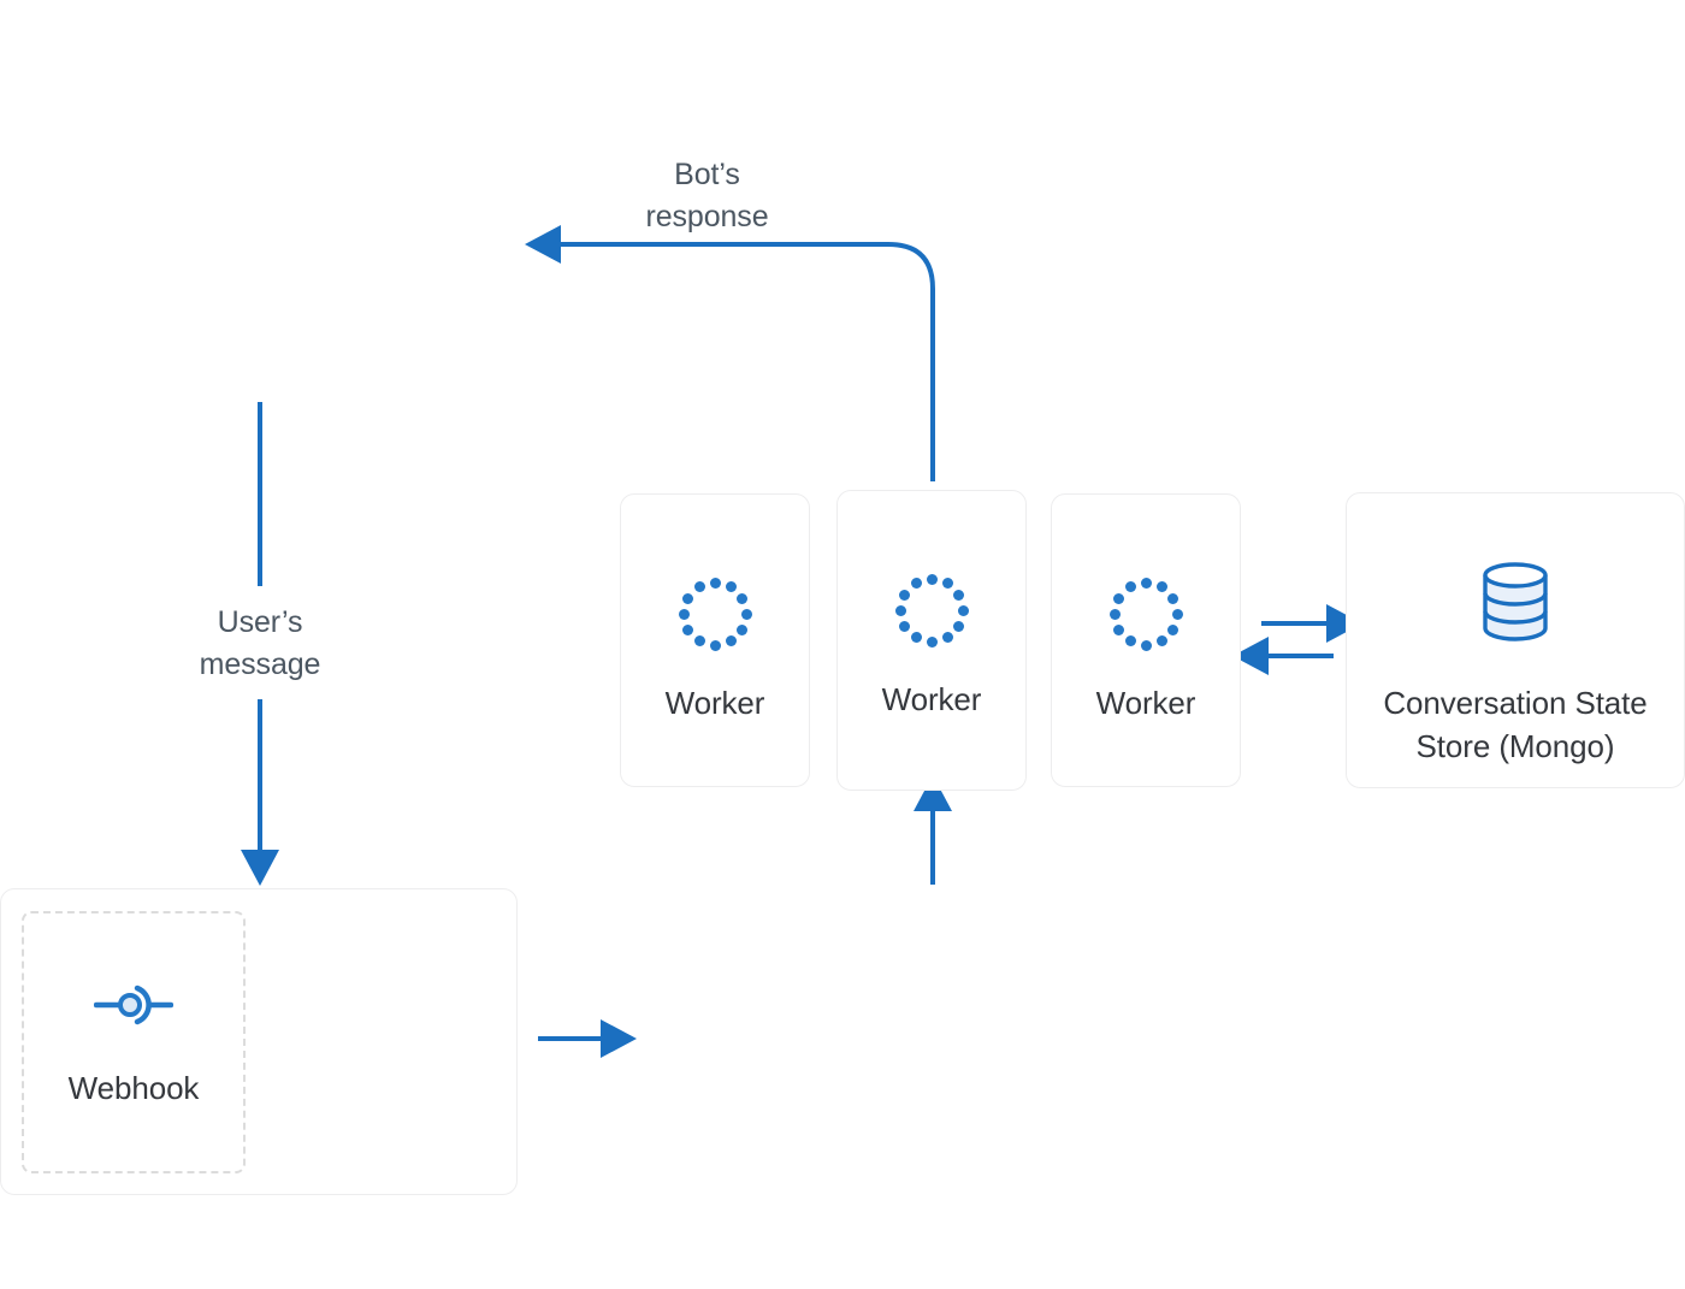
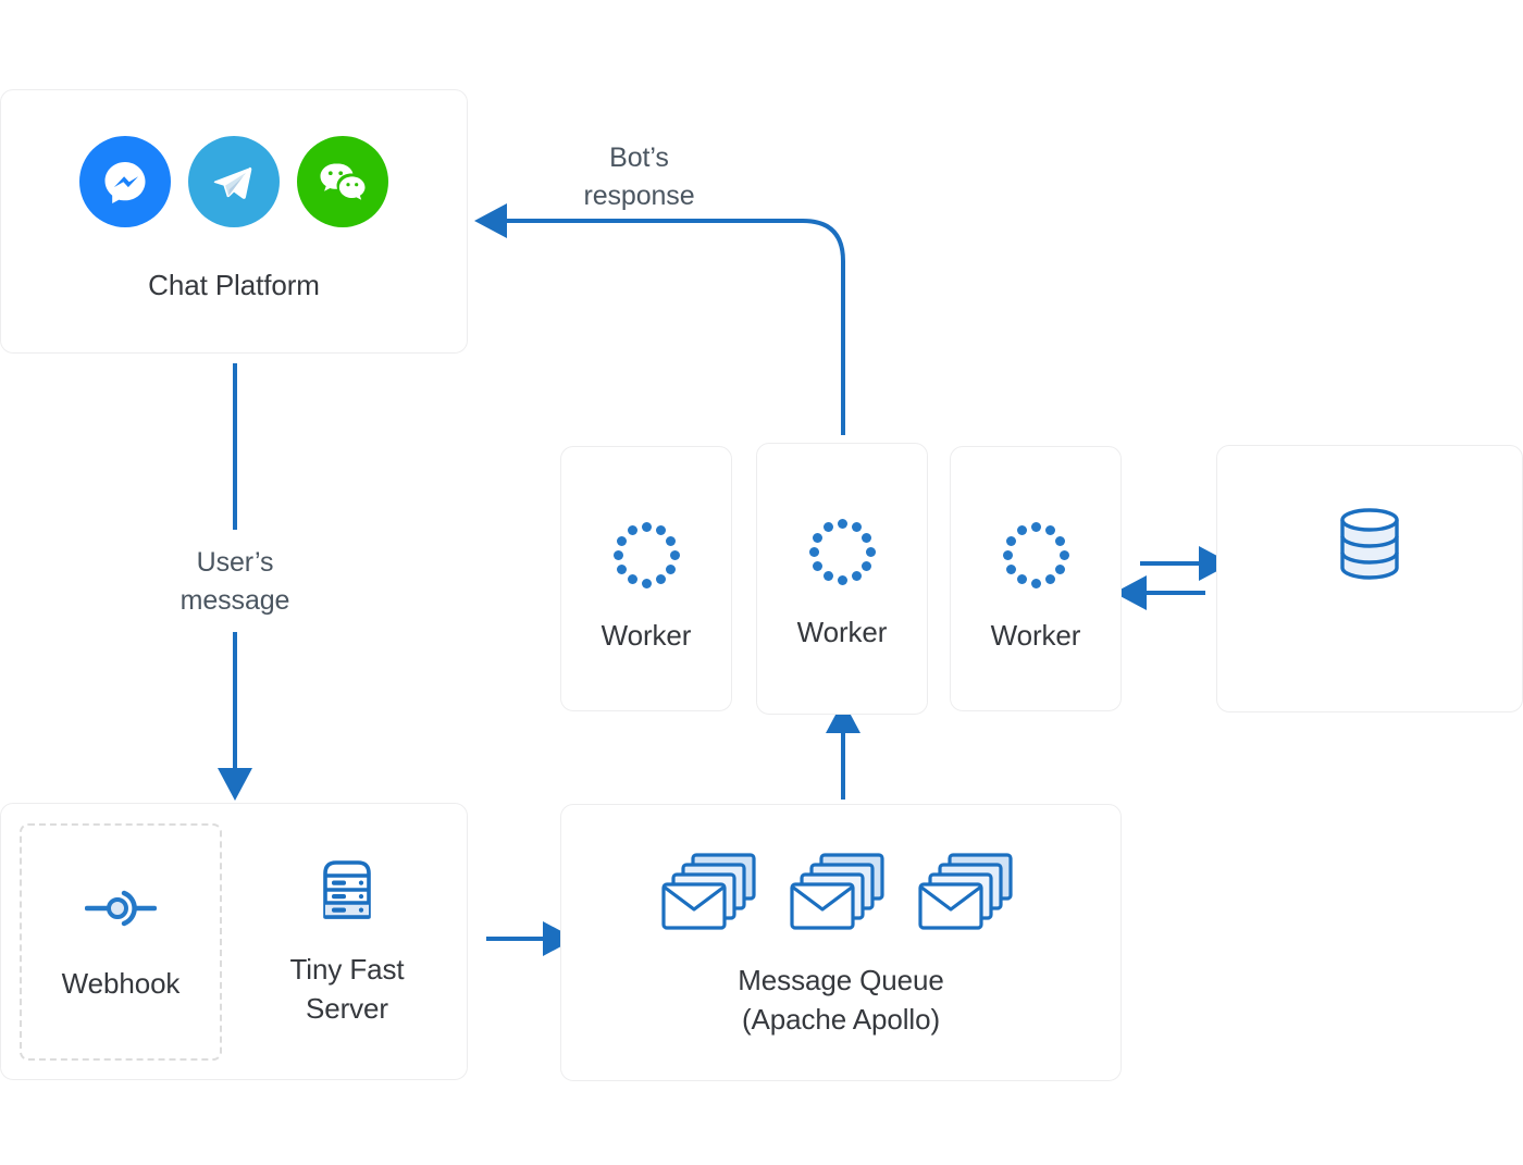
  Bot’s
  response
  User’s
  message
+ Chat Platform
  Webhook
+ Tiny Fast
+ Server
+ Message Queue
+ (Apache Apollo)
  Worker
  Worker
  Worker
- Conversation State
- Store (Mongo)
